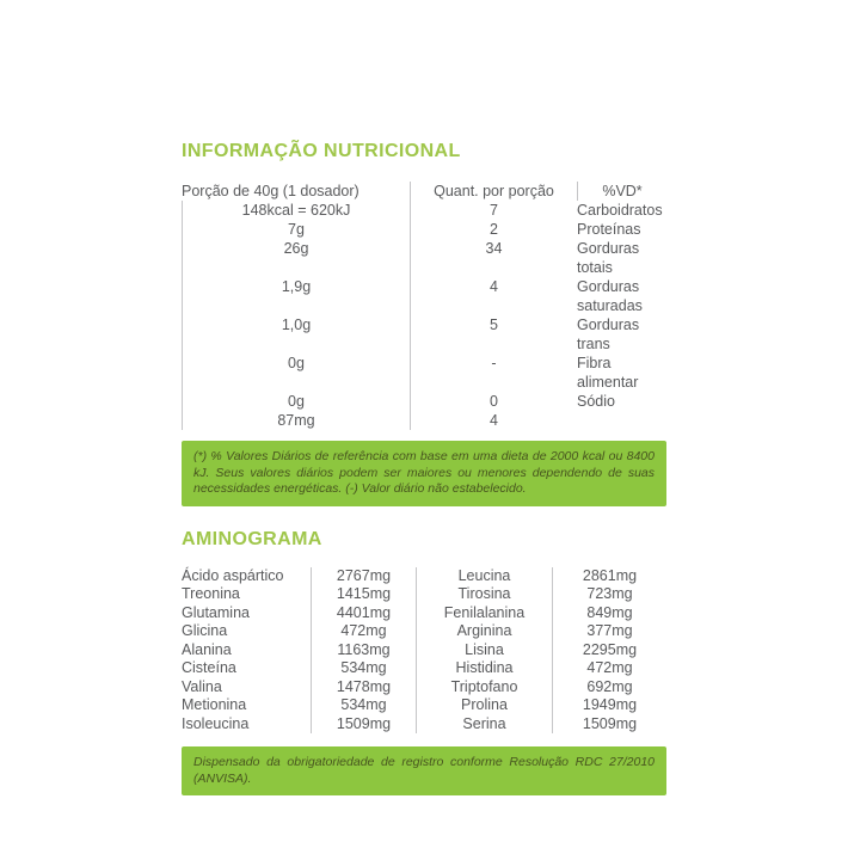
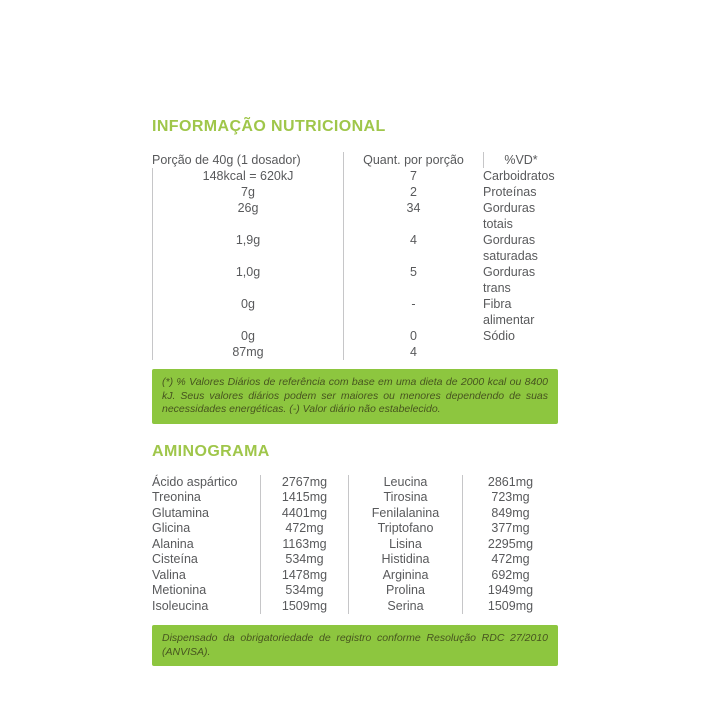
  INFORMAÇÃO NUTRICIONAL
  Porção de 40g (1 dosador)
  Quant. por porção
  %VD*
  148kcal = 620kJ
  7
  Carboidratos
  7g
  2
  Proteínas
  26g
  34
  Gorduras totais
  1,9g
  4
  Gorduras saturadas
  1,0g
  5
  Gorduras trans
  0g
  -
  Fibra alimentar
  0g
  0
  Sódio
  87mg
  4
  (*) % Valores Diários de referência com base em uma dieta de 2000 kcal ou 8400 kJ. Seus valores diários podem ser maiores ou menores dependendo de suas necessidades energéticas. (-) Valor diário não estabelecido.
  AMINOGRAMA
  Ácido aspártico
  2767mg
  Leucina
  2861mg
  Treonina
  1415mg
  Tirosina
  723mg
  Glutamina
  4401mg
  Fenilalanina
  849mg
  Glicina
  472mg
- Arginina
+ Triptofano
  377mg
  Alanina
  1163mg
  Lisina
  2295mg
  Cisteína
  534mg
  Histidina
  472mg
  Valina
  1478mg
- Triptofano
+ Arginina
  692mg
  Metionina
  534mg
  Prolina
  1949mg
  Isoleucina
  1509mg
  Serina
  1509mg
  Dispensado da obrigatoriedade de registro conforme Resolução RDC 27/2010 (ANVISA).
